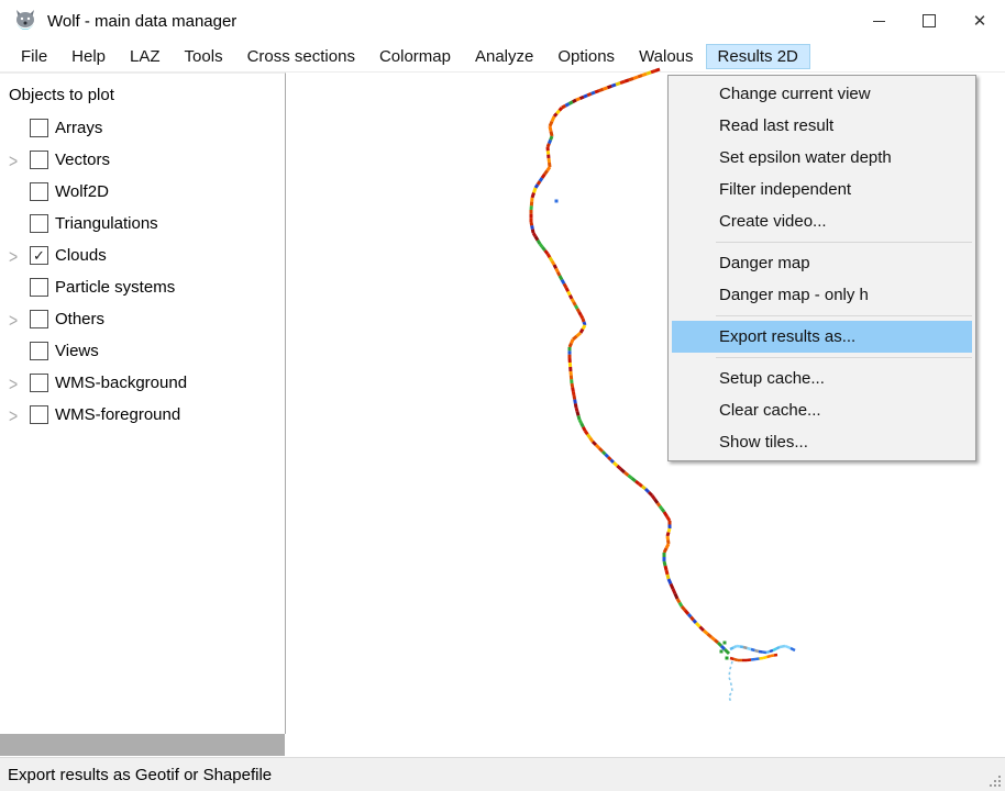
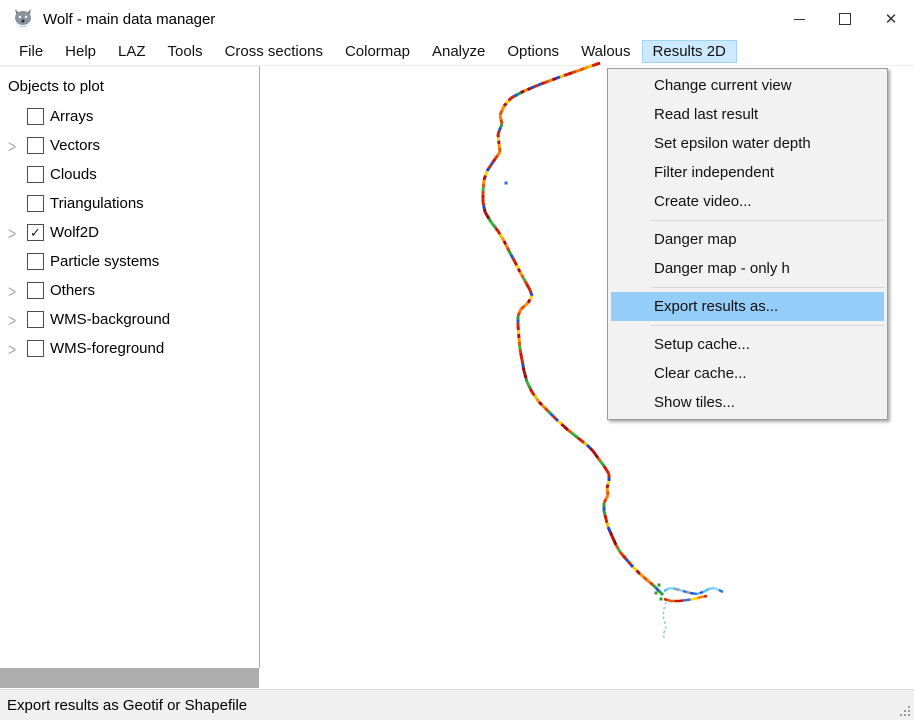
  Wolf - main data manager
  ✕
  File
  Help
  LAZ
  Tools
  Cross sections
  Colormap
  Analyze
  Options
  Walous
  Results 2D
  Objects to plot
  Arrays
  >
  Vectors
- Wolf2D
+ Clouds
  Triangulations
  >
  ✓
- Clouds
+ Wolf2D
  Particle systems
  >
  Others
- Views
  >
  WMS-background
  >
  WMS-foreground
  Change current view
  Read last result
  Set epsilon water depth
  Filter independent
  Create video...
  Danger map
  Danger map - only h
  Export results as...
  Setup cache...
  Clear cache...
  Show tiles...
  Export results as Geotif or Shapefile
